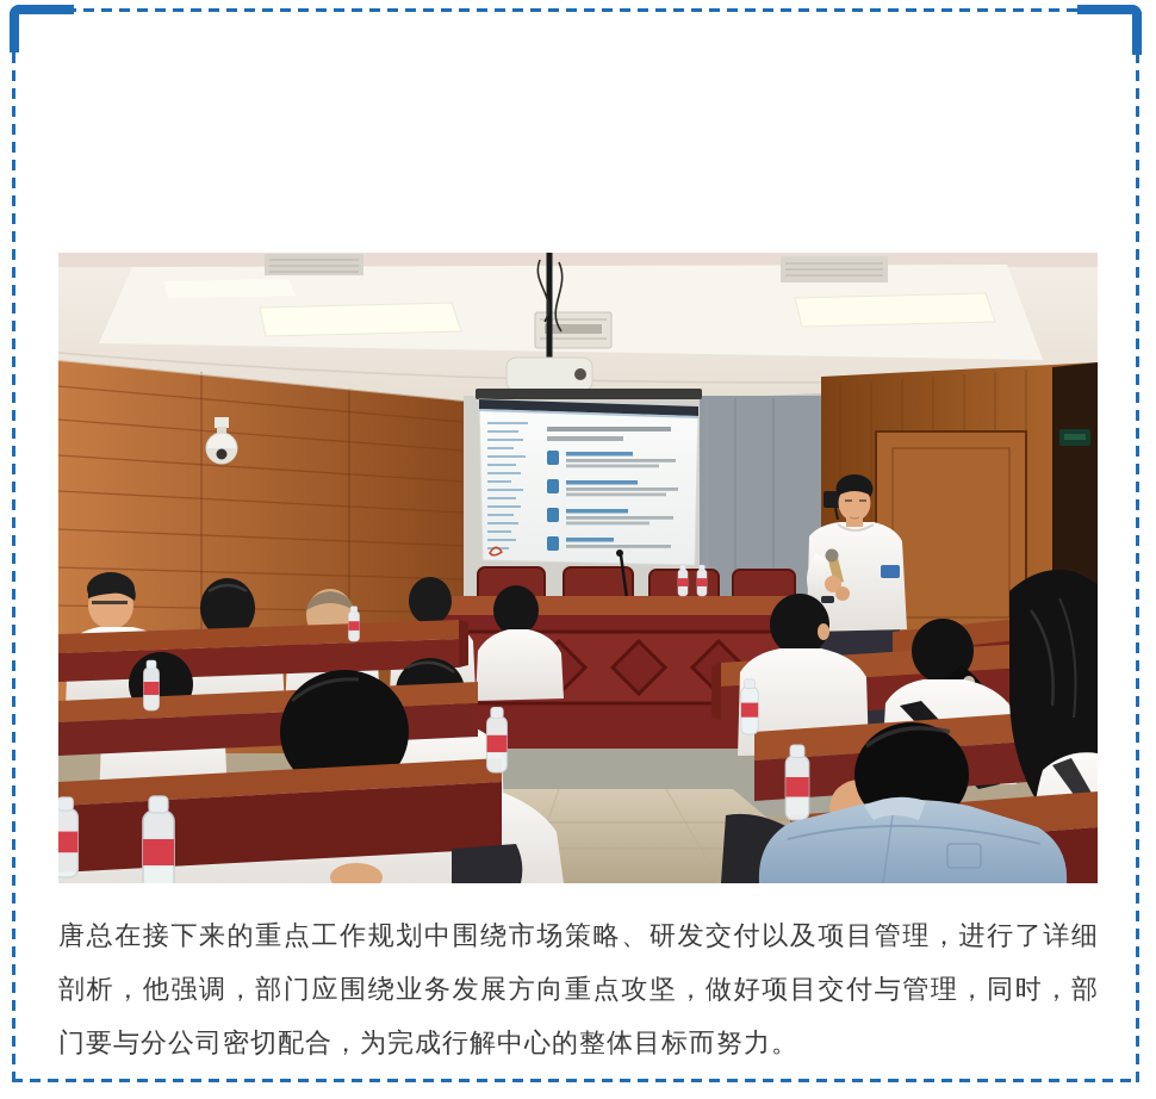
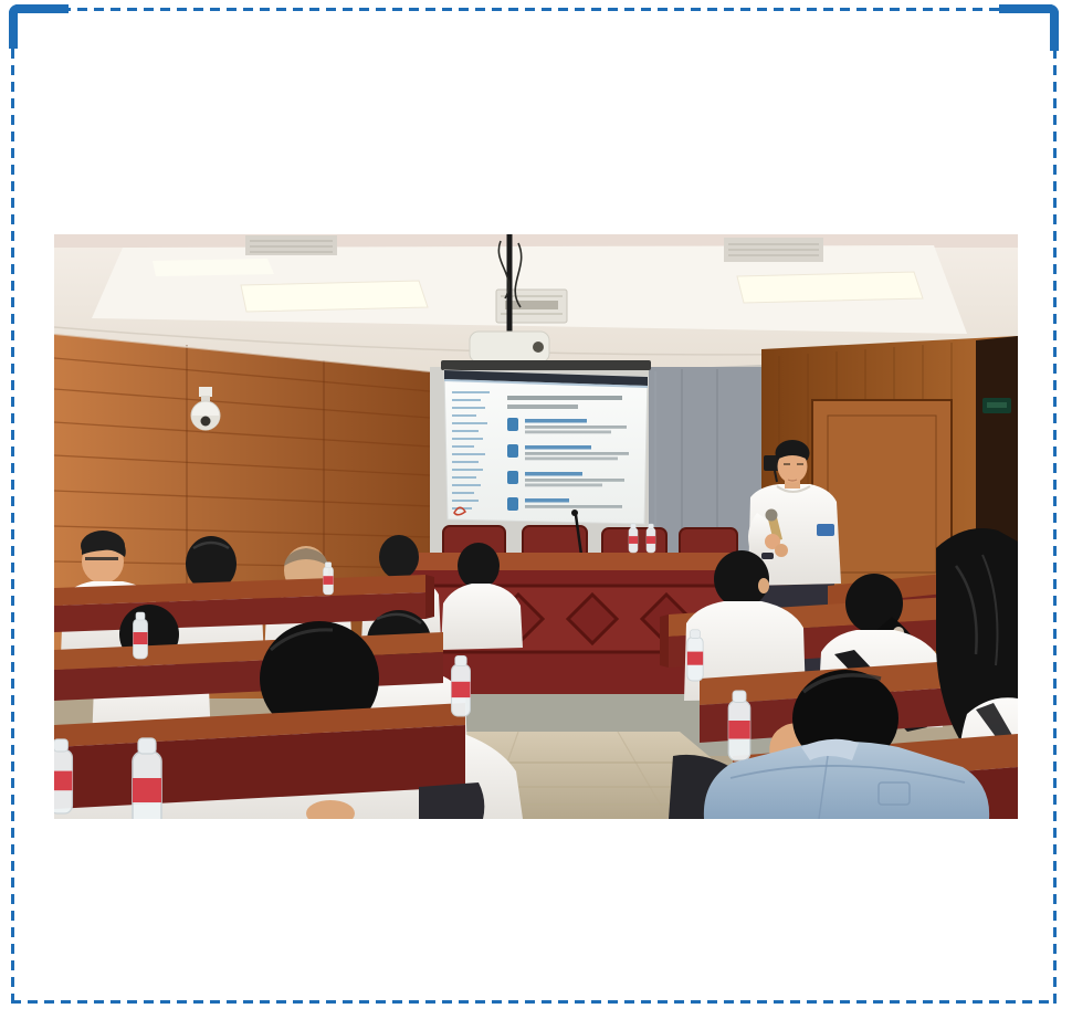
- 唐总在接下来的重点工作规划中围绕市场策略、研发交付以及项目管理，进行了详细剖析，他强调，部门应围绕业务发展方向重点攻坚，做好项目交付与管理，同时，部门要与分公司密切配合，为完成行解中心的整体目标而努力。
